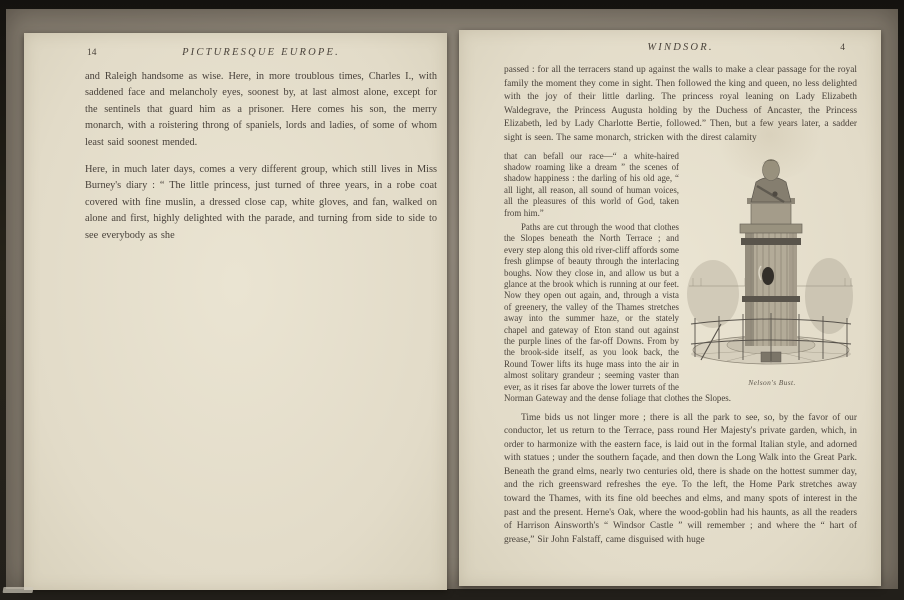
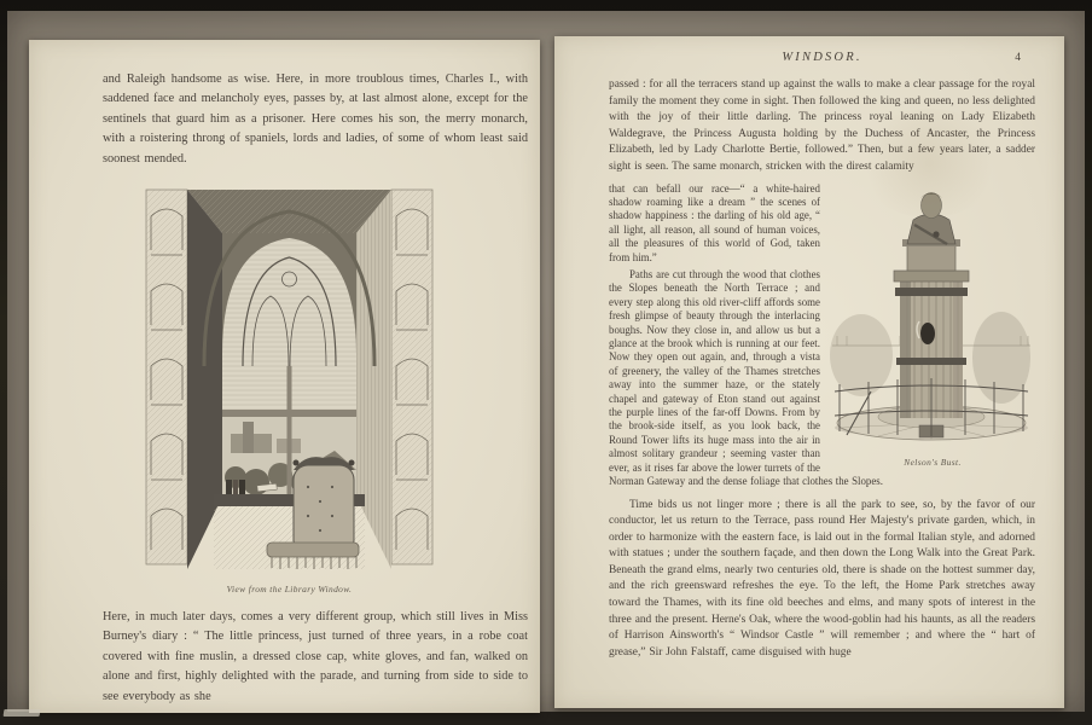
- 14
- PICTURESQUE EUROPE.
- and Raleigh handsome as wise. Here, in more troublous times, Charles I., with saddened face and melancholy eyes, soonest by, at last almost alone, except for the sentinels that guard him as a prisoner. Here comes his son, the merry monarch, with a roistering throng of spaniels, lords and ladies, of some of whom least said soonest mended.
+ and Raleigh handsome as wise. Here, in more troublous times, Charles I., with saddened face and melancholy eyes, passes by, at last almost alone, except for the sentinels that guard him as a prisoner. Here comes his son, the merry monarch, with a roistering throng of spaniels, lords and ladies, of some of whom least said soonest mended.
+ View from the Library Window.
  Here, in much later days, comes a very different group, which still lives in Miss Burney's diary : “ The little princess, just turned of three years, in a robe coat covered with fine muslin, a dressed close cap, white gloves, and fan, walked on alone and first, highly delighted with the parade, and turning from side to side to see everybody as she
  WINDSOR.
  4
  passed : for all the terracers stand up against the walls to make a clear passage for the royal family the moment they come in sight. Then followed the king and queen, no less delighted with the joy of their little darling. The princess royady Elizabeth Waldegrave, the Princess Augusta holding by the Princess Elizabeth, led by Lady Charlotte Bertie, followed.” sadder sight is seen. The same monarch, stricken with the di
  Nelson's Bust.
  that can befall our race—“ a white-haired shadow roaming like a dream ” the scenes of shadow happiness : the darling of his old age, “ all light, all reason, all sound of human voices, all the pleasures of this world of God, taken from him.”
  Paths are cut through the wood that clothes the Slopes beneath the North Terrace ; and every step along this old river-cliff affords some fresh glimpse of beauty through the interlacing boughs. Now they close in, and allow us but a glance at the brook which is running at our feet. Now they open out again, and, through a vista of greenery, the valley of the Thames stretches away into the summer haze, or the stately chapel and gateway of Eton stand out against the purple lines of the far-off Downs. From by the brook-side itself, as you look back, the Round Tower lifts its huge mass into the air in almost solitary grandeur ; seeming vaster than ever, as it rises far above the lower turrets of the Norman Gateway and the dense foliage that clothes the Slopes.
- Time bids us not linger more ; there is all the park to see, so, by the favor of our conductor, let us return to the Terrace, pass round Her Majesty's private garden, which, in order to harmonize with the eastern face, is laid out in the formal Italian style, and adorned with statues ; under the southern façade, and then down the Long Walk into the Great Park. Beneath the grand elms, nearly two centuries old, there is shade on the hottest summer day, and the rich greensward refreshes the eye. To the left, the Home Park stretches away toward the Thames, with its fine old beeches and elms, and many spots of interest in the past and the present. Herne's Oak, where the wood-goblin had his haunts, as all the readers of Harrison Ainsworth's “ Windsor Castle ” will remember ; and where the “ hart of grease,” Sir John Falstaff, came disguised with huge
+ Time bids us not linger more ; there is all the park to see, so, by the favor of our conductor, let us return to the Terrace, pass round Her Majesty's private garden, which, in order to harmonize with the eastern face, is laid out in the formal Italian style, and adorned with statues ; under the southern façade, and then down the Long Walk into the Great Park. Beneath the grand elms, nearly two centuries old, there is shade on the hottest summer day, and the rich greensward refreshes the eye. To the left, the Home Park stretches away toward the Thames, with its fine old beeches and elms, and many spots of interest in the three and the present. Herne's Oak, where the wood-goblin had his haunts, as all the readers of Harrison Ainsworth's “ Windsor Castle ” will remember ; and where the “ hart of grease,” Sir John Falstaff, came disguised with huge
